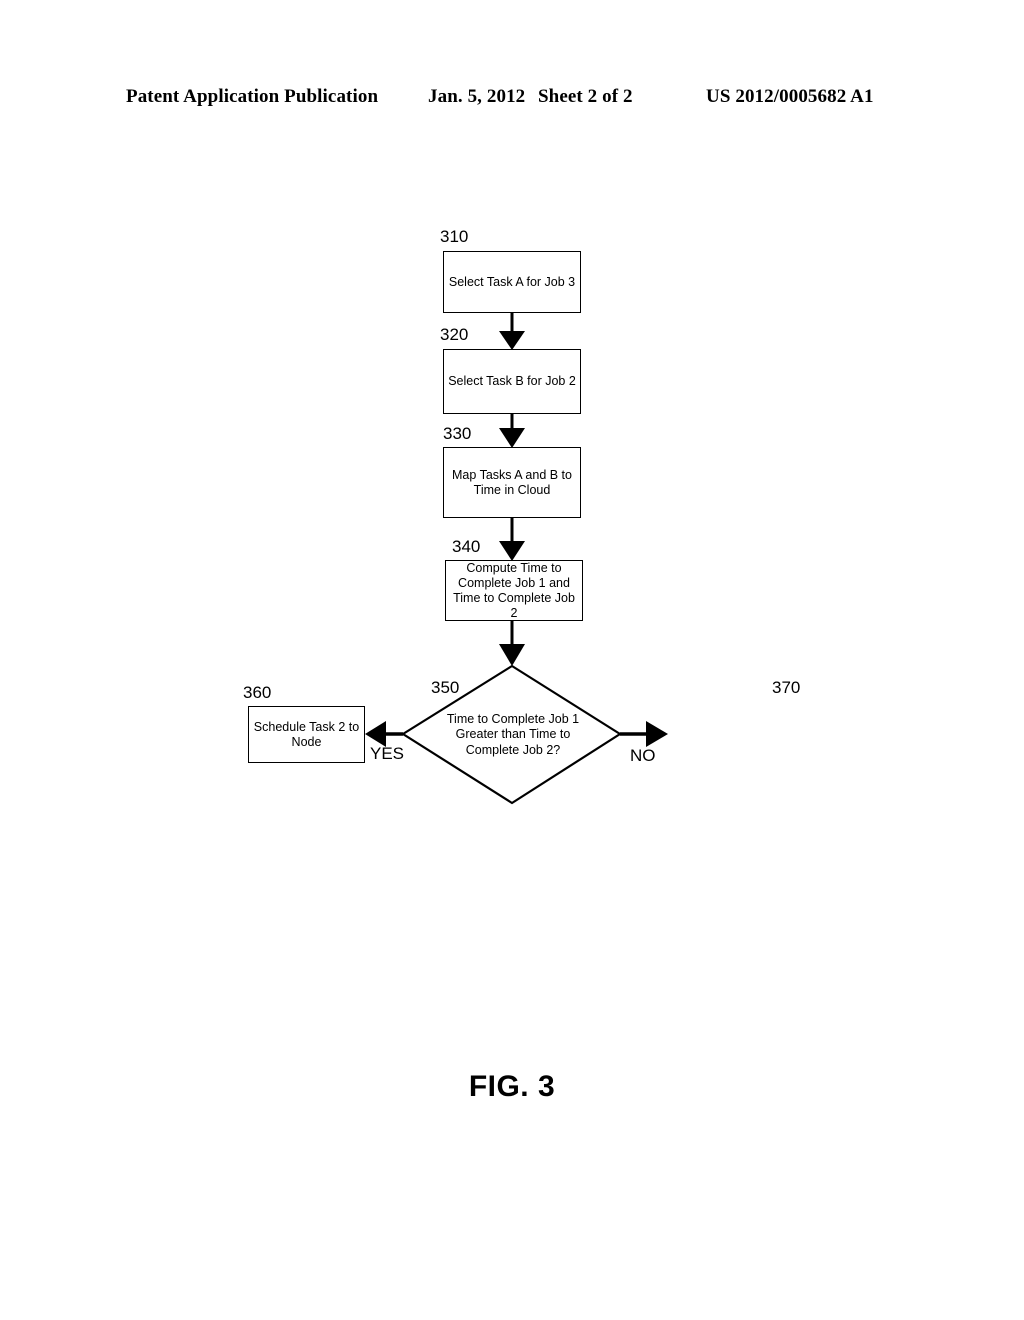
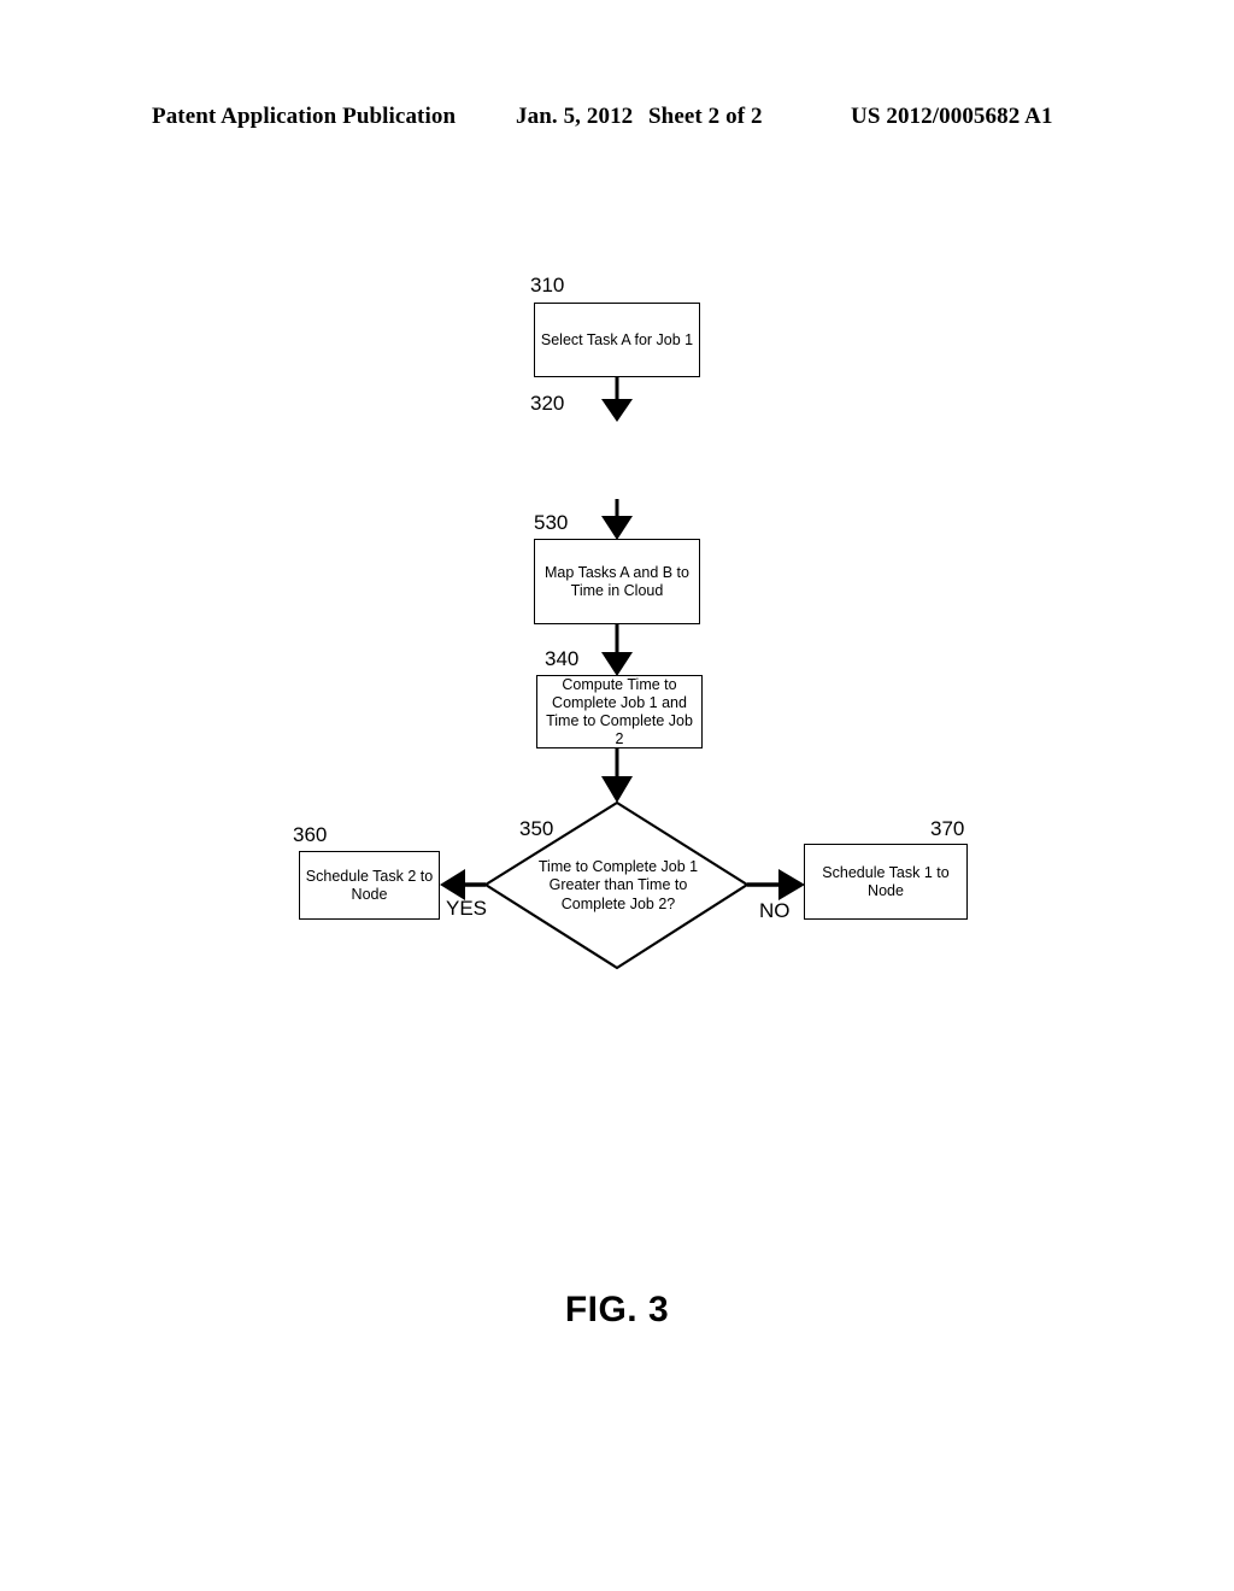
  Patent Application Publication
  Jan. 5, 2012
  Sheet 2 of 2
  US 2012/0005682 A1
  310
  320
- 330
+ 530
  340
  350
  360
  370
- Select Task A for Job 3
+ Select Task A for Job 1
- Select Task B for Job 2
  Map Tasks A and B to Time in Cloud
  Compute Time to Complete Job 1 and Time to Complete Job 2
  Schedule Task 2 to Node
+ Schedule Task 1 to Node
  Time to Complete Job 1 Greater than Time to Complete Job 2?
  YES
  NO
  FIG. 3
